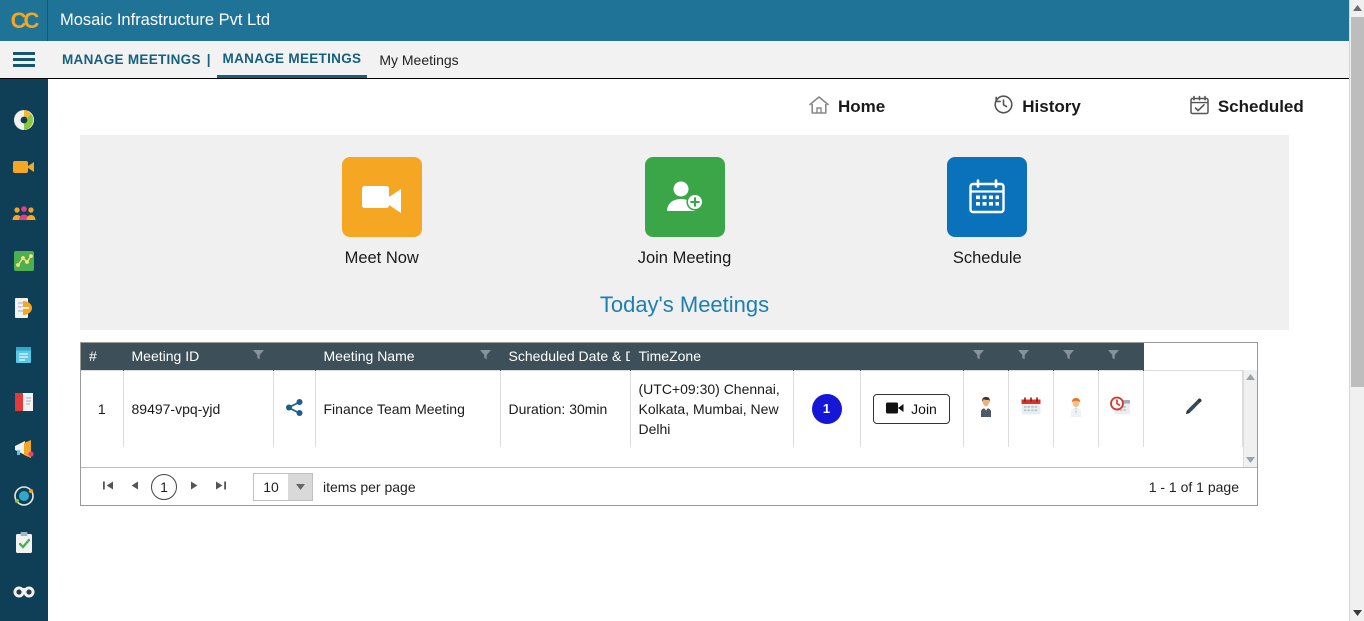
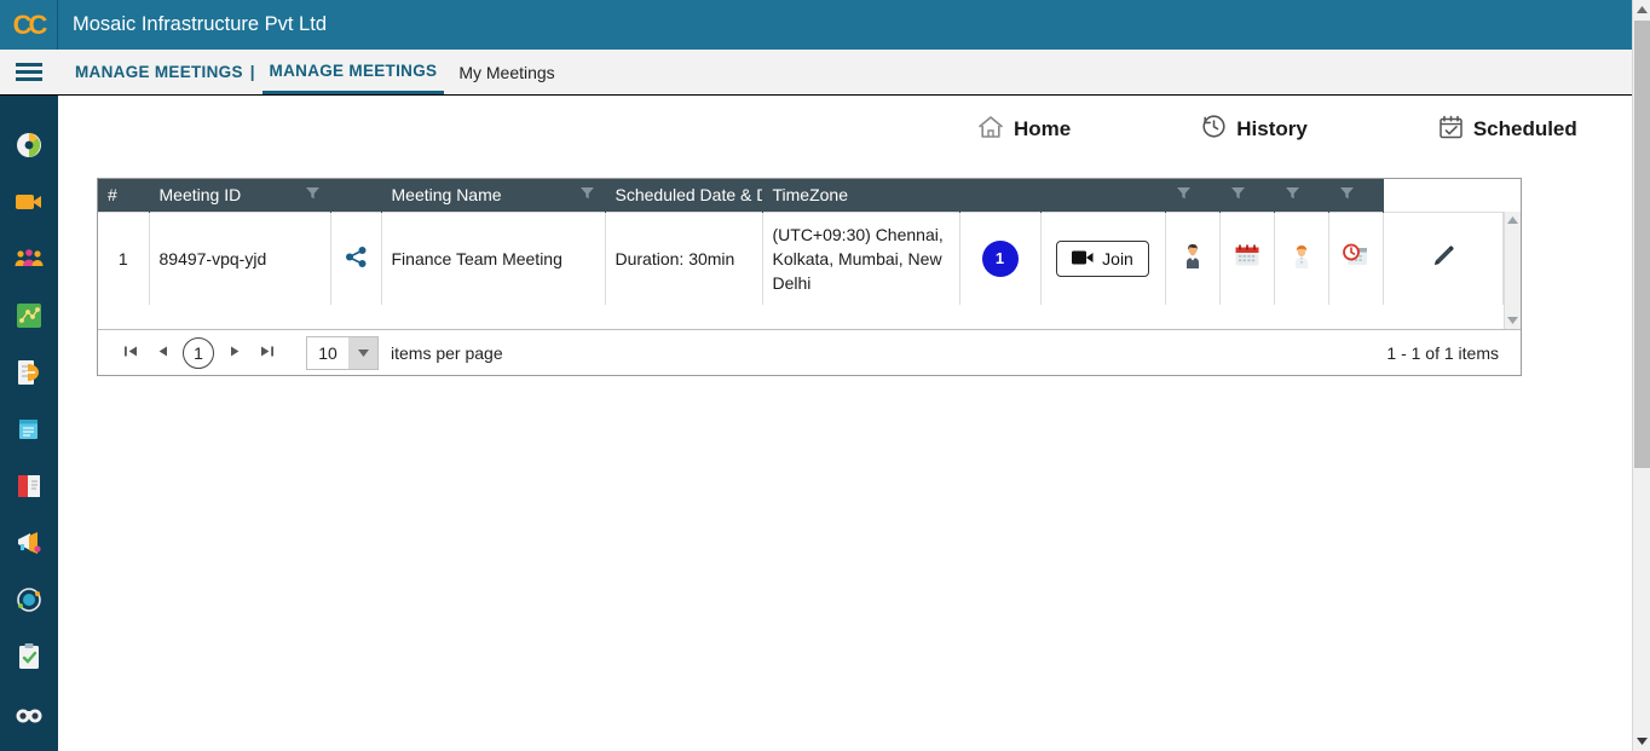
  CC
  Mosaic Infrastructure Pvt Ltd
  MANAGE MEETINGS
  |
  MANAGE MEETINGS
  My Meetings
  Home
  History
  Scheduled
- Meet Now
- Join Meeting
- Schedule
- Today's Meetings
  #	Meeting ID		Meeting Name	Scheduled Date &	TimeZone
  1	89497-vpq-yjd		Finance Team Meeting	Duration: 30min	(UTC+09:30) Chennai, Kolkata, Mumbai, New Delhi	1	Join
  1
  10
  items per page
- 1 - 1 of 1 page
+ 1 - 1 of 1 items
